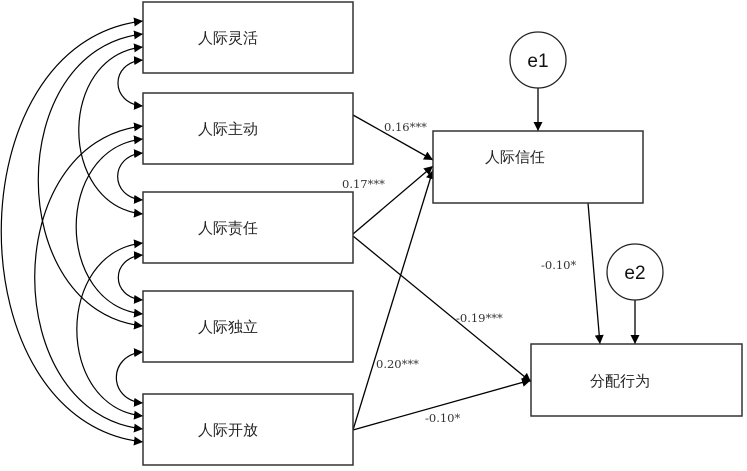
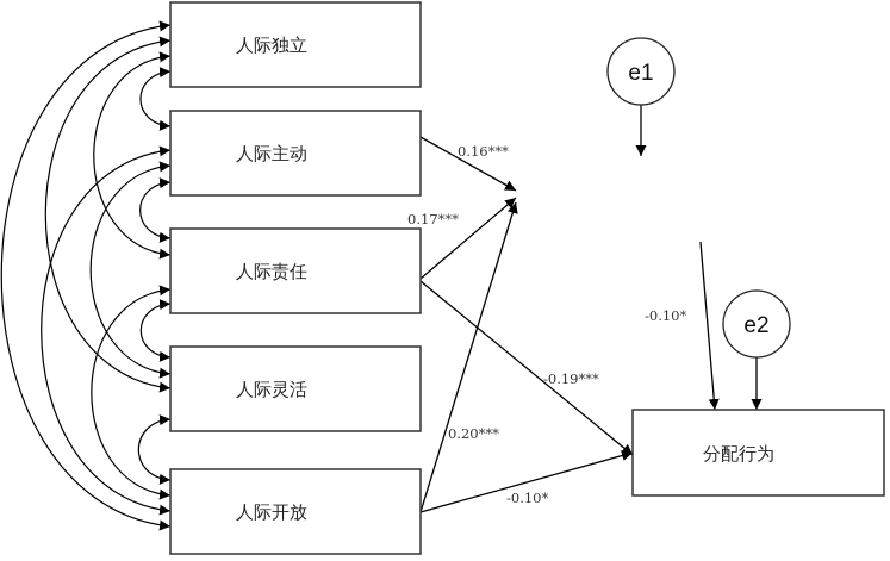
- 人际灵活
+ 人际独立
  人际主动
  人际责任
- 人际独立
+ 人际灵活
  人际开放
- 人际信任
  分配行为
  e1
  e2
  0.16***
  0.17***
  0.20***
  -0.19***
  -0.10*
  -0.10*
